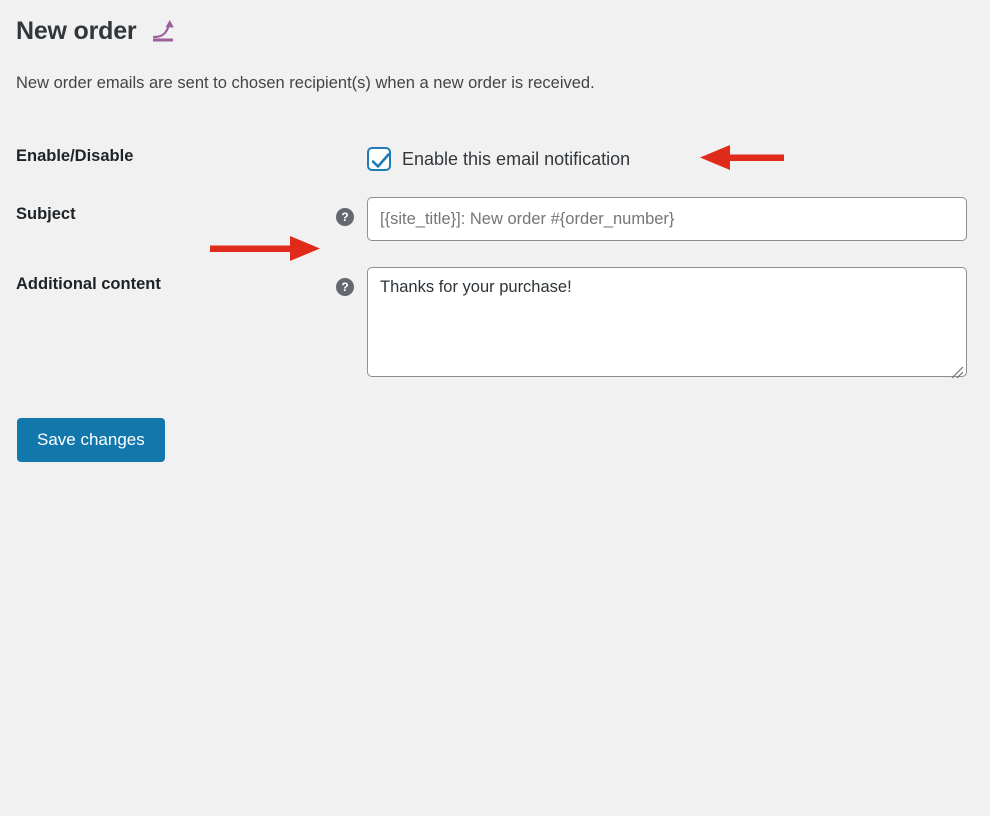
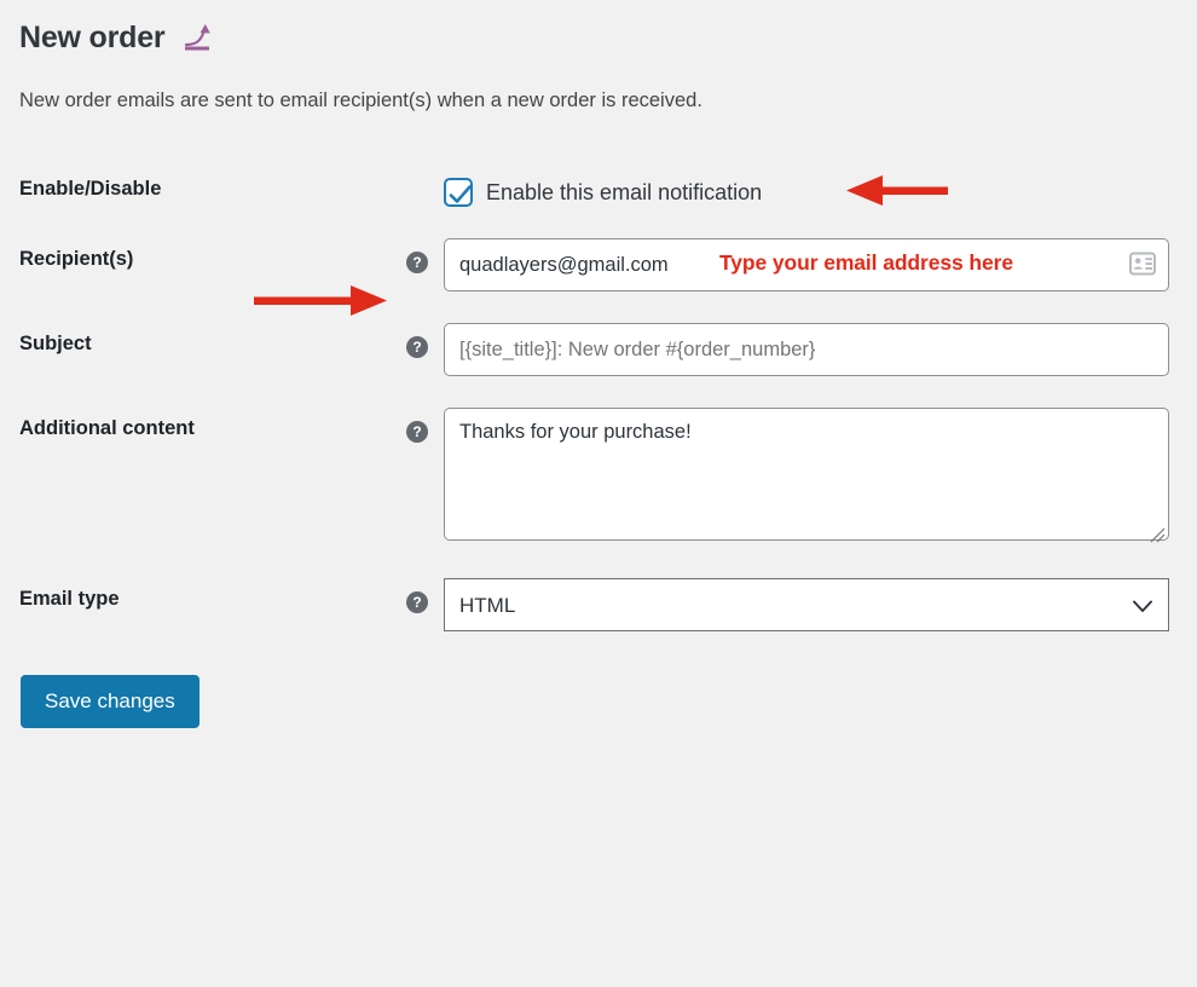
  New order
- New order emails are sent to chosen recipient(s) when a new order is received.
+ New order emails are sent to email recipient(s) when a new order is received.
  Enable/Disable	Enable this email notification
+ Recipient(s)	? quadlayers@gmail.com Type your email address here
  Subject	? [{site_title}]: New order #{order_number}
  Additional content	? Thanks for your purchase!
+ Email type	? HTML
  Save changes
